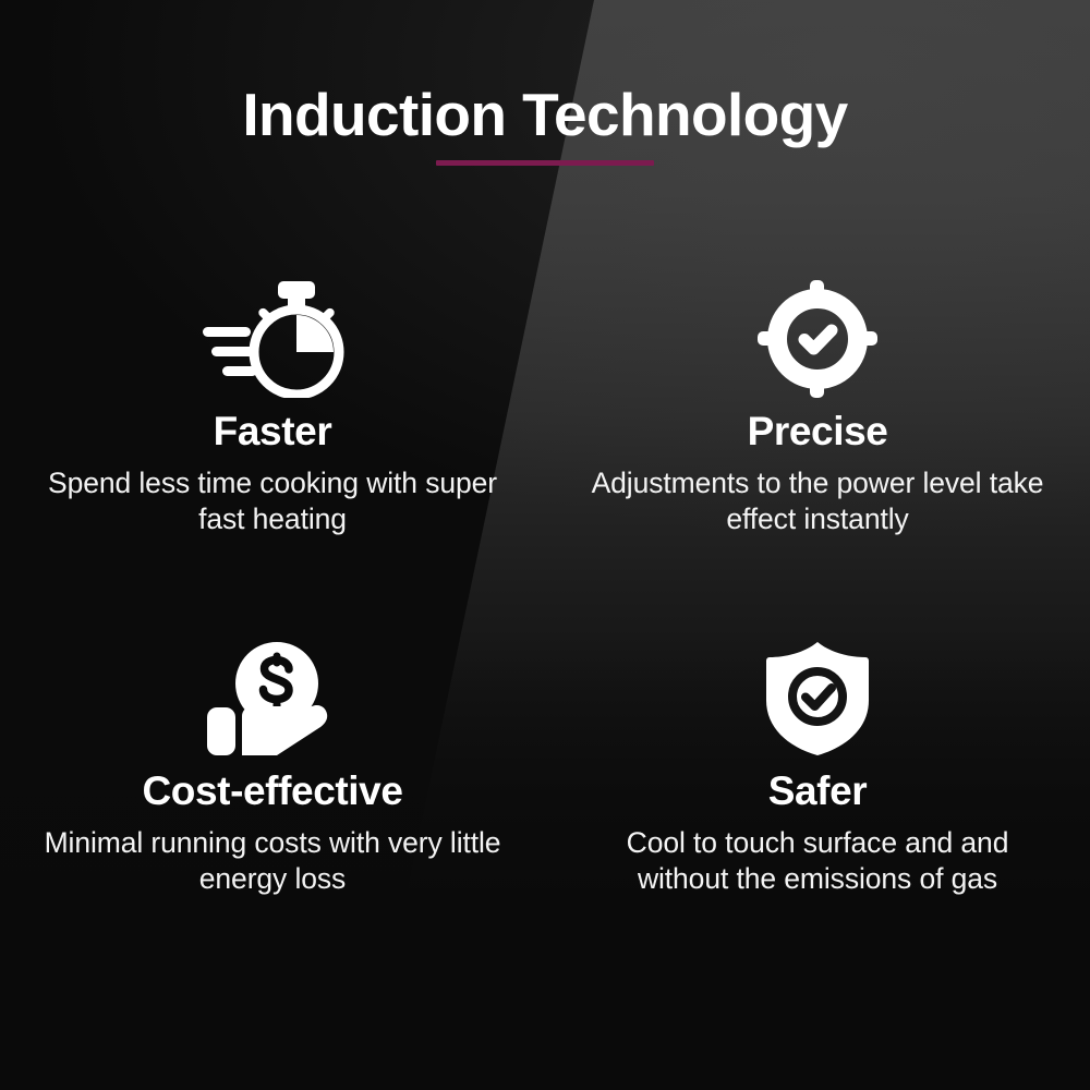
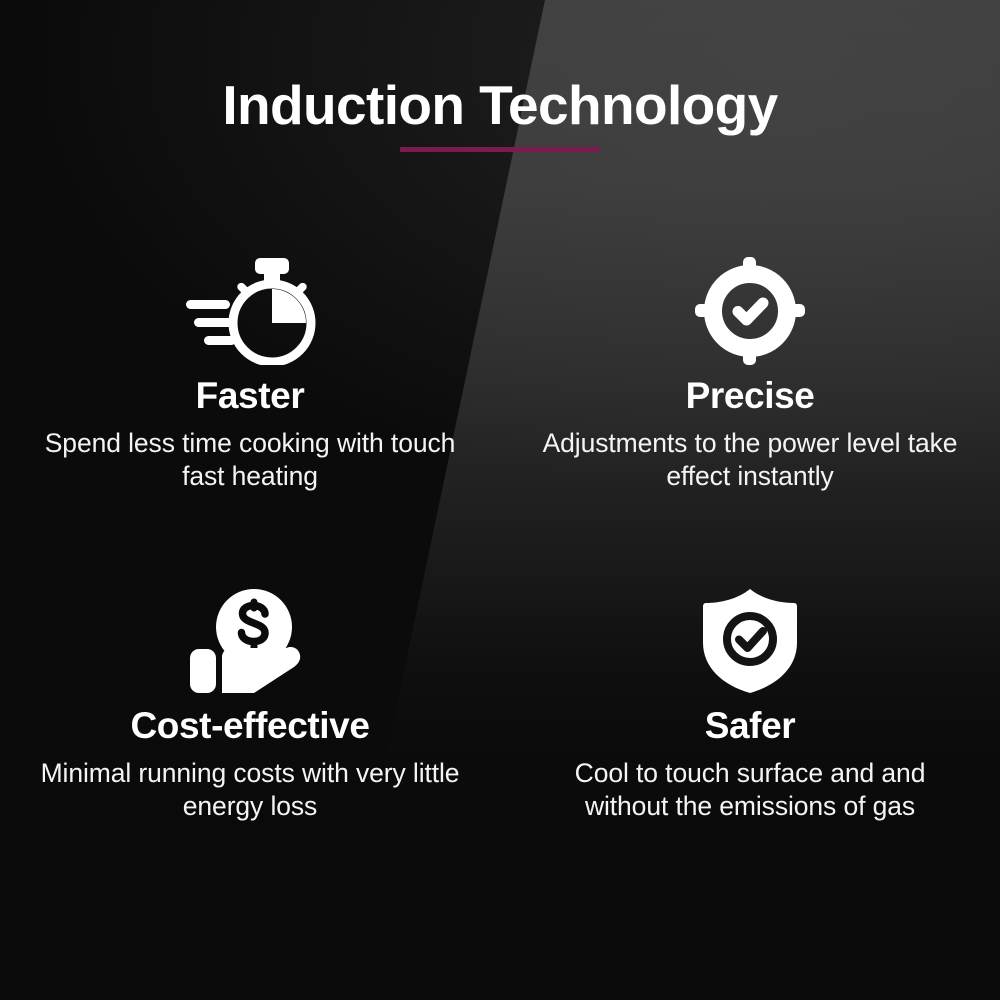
  Induction Technology
  Faster
- Spend less time cooking with super fast heating
+ Spend less time cooking with touch fast heating
  Precise
  Adjustments to the power level take effect instantly
  Cost-effective
  Minimal running costs with very little energy loss
  Safer
  Cool to touch surface and and without the emissions of gas
